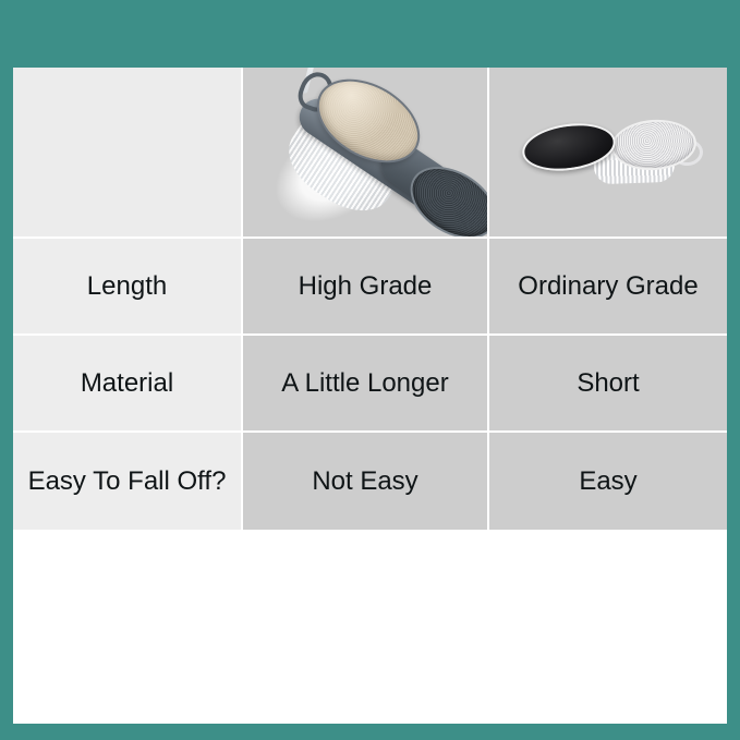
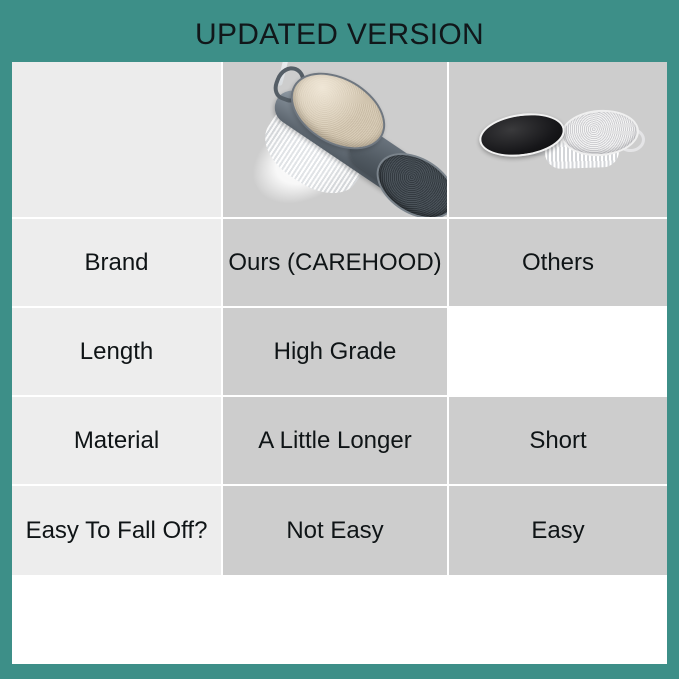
+ UPDATED VERSION
+ Brand
+ Ours (CAREHOOD)
+ Others
  Length
  High Grade
- Ordinary Grade
  Material
  A Little Longer
  Short
  Easy To Fall Off?
  Not Easy
  Easy
